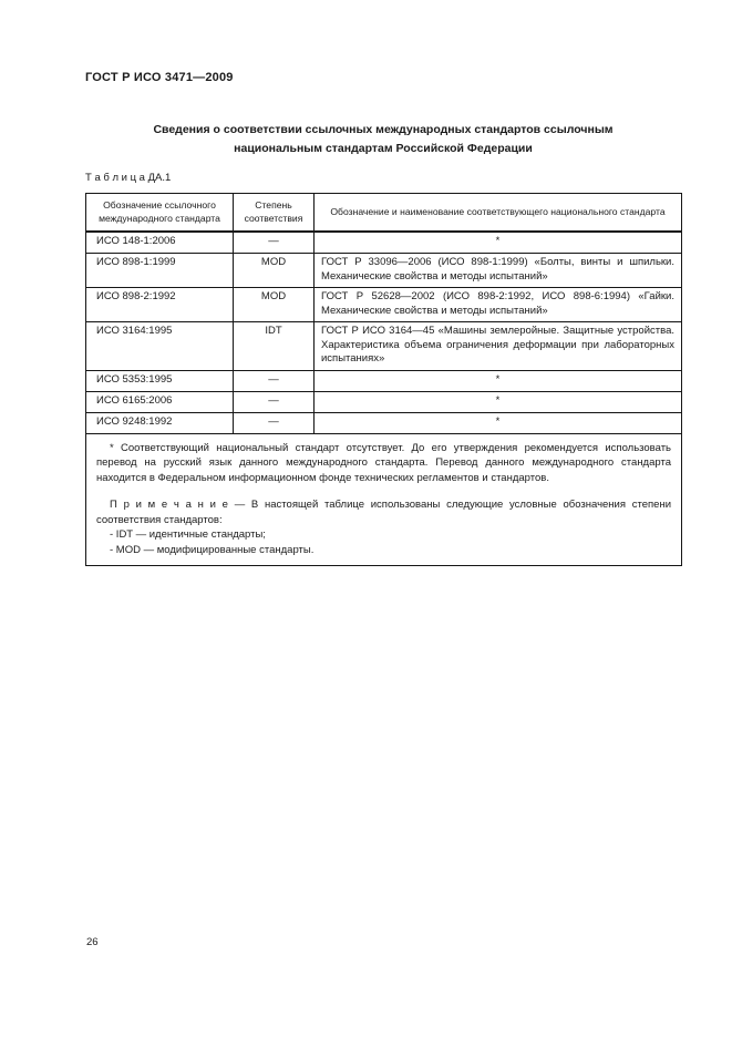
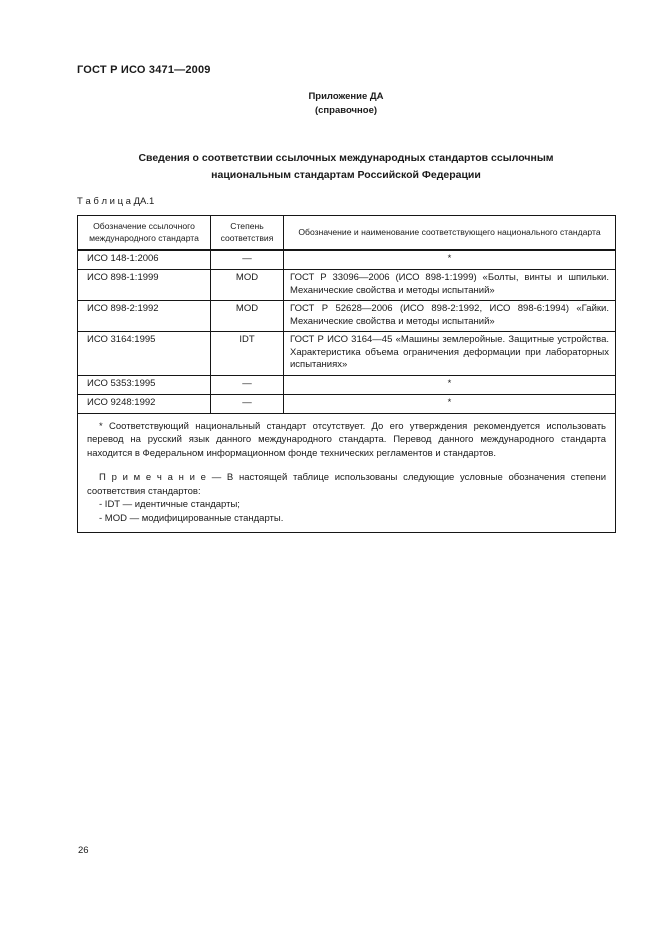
  ГОСТ Р ИСО 3471—2009
+ Приложение ДА
+ (справочное)
  Сведения о соответствии ссылочных международных стандартов ссылочным
  национальным стандартам Российской Федерации
  Т а б л и ц а ДА.1
  Обозначение ссылочного международного стандарта	Степень соответствия	Обозначение и наименование соответствующего национального стандарта
  ИСО 148-1:2006	—	*
  ИСО 898-1:1999	MOD	ГОСТ Р 33096—2006 (ИСО 898-1:1999) «Болты, винты и шпильки. Механические свойства и методы испытаний»
- ИСО 898-2:1992	MOD	ГОСТ Р 52628—2002 (ИСО 898-2:1992, ИСО 898-6:1994) «Гайки. Механические свойства и методы испытаний»
+ ИСО 898-2:1992	MOD	ГОСТ Р 52628—2006 (ИСО 898-2:1992, ИСО 898-6:1994) «Гайки. Механические свойства и методы испытаний»
  ИСО 3164:1995	IDT	ГОСТ Р ИСО 3164—45 «Машины землеройные. Защитные устройства. Характеристика объема ограничения деформации при лабораторных испытаниях»
  ИСО 5353:1995	—	*
- ИСО 6165:2006	—	*
  ИСО 9248:1992	—	*
  * Соответствующий национальный стандарт отсутствует. До его утверждения рекомендуется использовать перевод на русский язык данного международного стандарта. Перевод данного международного стандарта находится в Федеральном информационном фонде технических регламентов и стандартов. П р и м е ч а н и е — В настоящей таблице использованы следующие условные обозначения степени соответствия стандартов: - IDT — идентичные стандарты; - MOD — модифицированные стандарты.
  26
